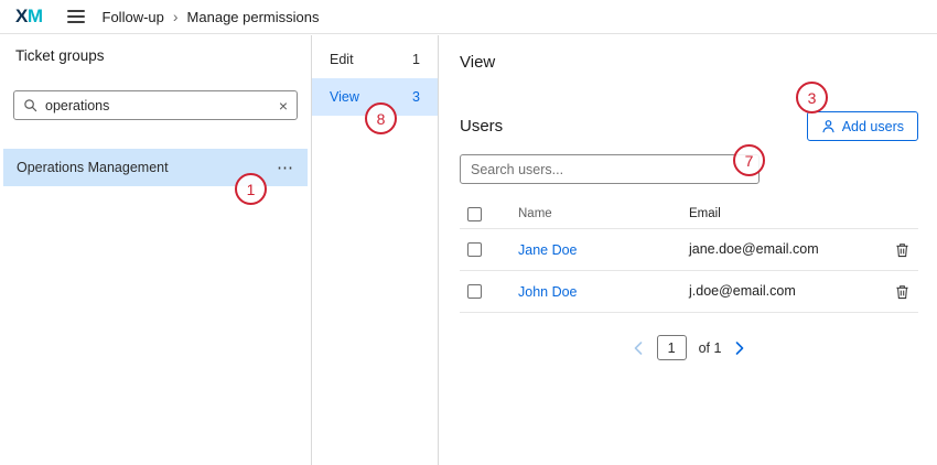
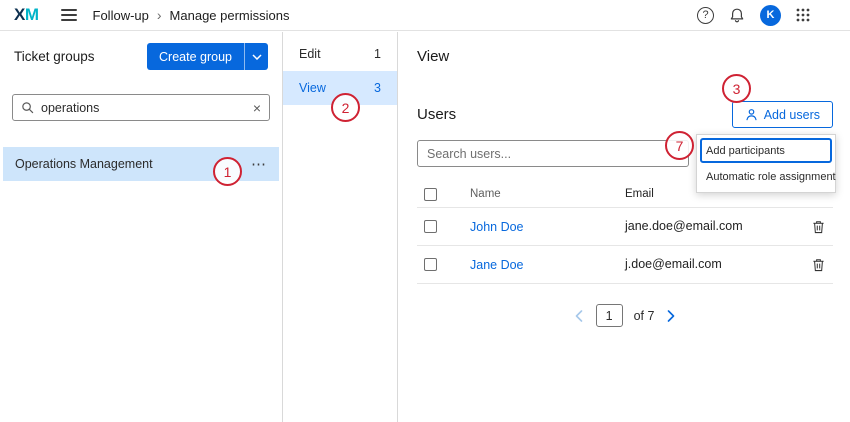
  XM
  Follow-up
  ›
  Manage permissions
+ ?
+ K
  Ticket groups
+ Create group
  operations
  ×
  Operations Management
  ⋯
  Edit
  1
  View
  3
  View
  Users
  Add users
+ Add participants
+ Automatic role assignment
  Search users...
  Name
  Email
- Jane Doe
+ John Doe
  jane.doe@email.com
- John Doe
+ Jane Doe
  j.doe@email.com
  1
- of 1
+ of 7
  1
- 8
+ 2
  3
  7
